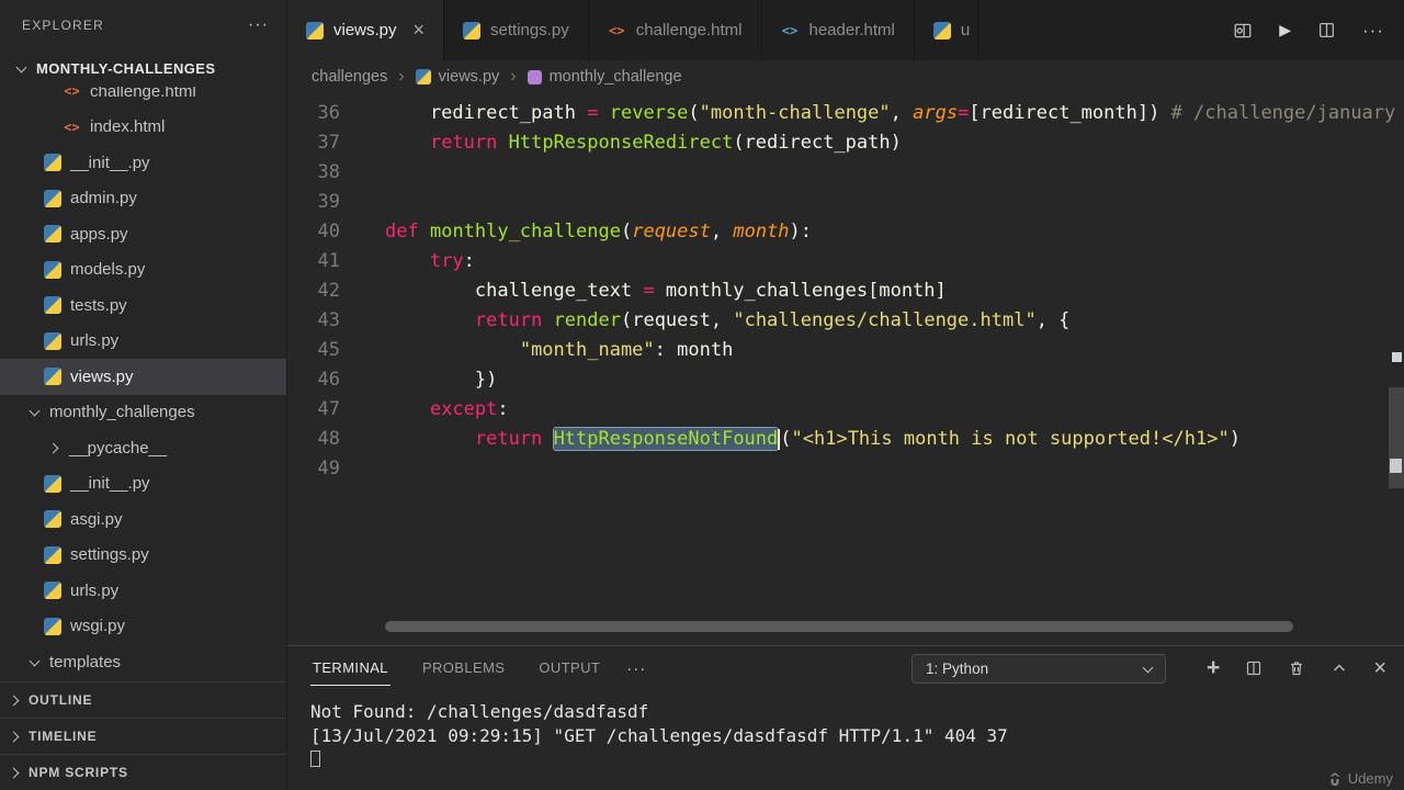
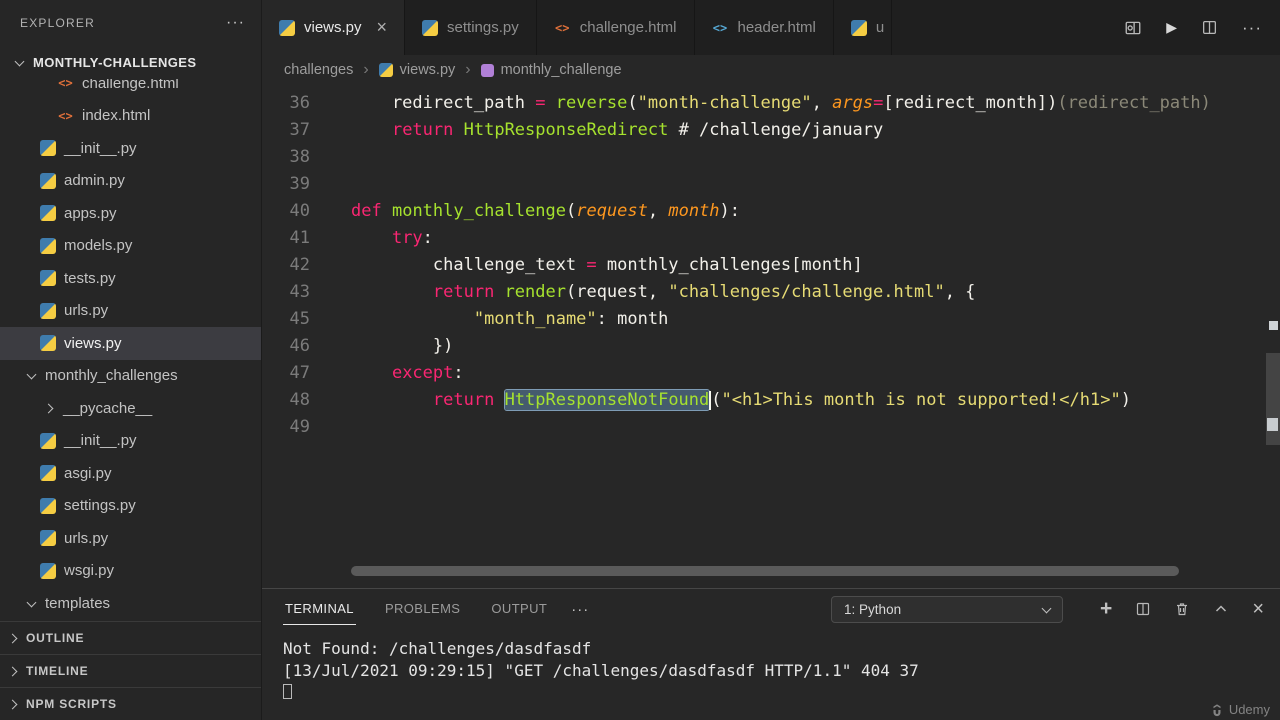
  EXPLORER
  ···
  MONTHLY-CHALLENGES
  <>
  challenge.html
  <>
  index.html
  __init__.py
  admin.py
  apps.py
  models.py
  tests.py
  urls.py
  views.py
  monthly_challenges
  __pycache__
  __init__.py
  asgi.py
  settings.py
  urls.py
  wsgi.py
  templates
  OUTLINE
  TIMELINE
  NPM SCRIPTS
  views.py
  ×
  settings.py
  <>
  challenge.html
  <>
  header.html
  u
  ▶
  ···
  challenges
  ›
  views.py
  ›
  monthly_challenge
  36
- redirect_path = reverse("month-challenge", args=[redirect_month]) # /challenge/january
+ redirect_path = reverse("month-challenge", args=[redirect_month])(redirect_path)
  37
- return HttpResponseRedirect(redirect_path)
+ return HttpResponseRedirect # /challenge/january
  38
  39
  40
  def monthly_challenge(request, month):
  41
  try:
  42
  challenge_text = monthly_challenges[month]
  43
  return render(request, "challenges/challenge.html", {
  45
  "month_name": month
  46
  })
  47
  except:
  48
  return HttpResponseNotFound("<h1>This month is not supported!</h1>")
  49
  TERMINAL
  PROBLEMS
  OUTPUT
  ···
  1: Python
  +
  ×
  Not Found: /challenges/dasdfasdf
  [13/Jul/2021 09:29:15] "GET /challenges/dasdfasdf HTTP/1.1" 404 37
  Udemy
